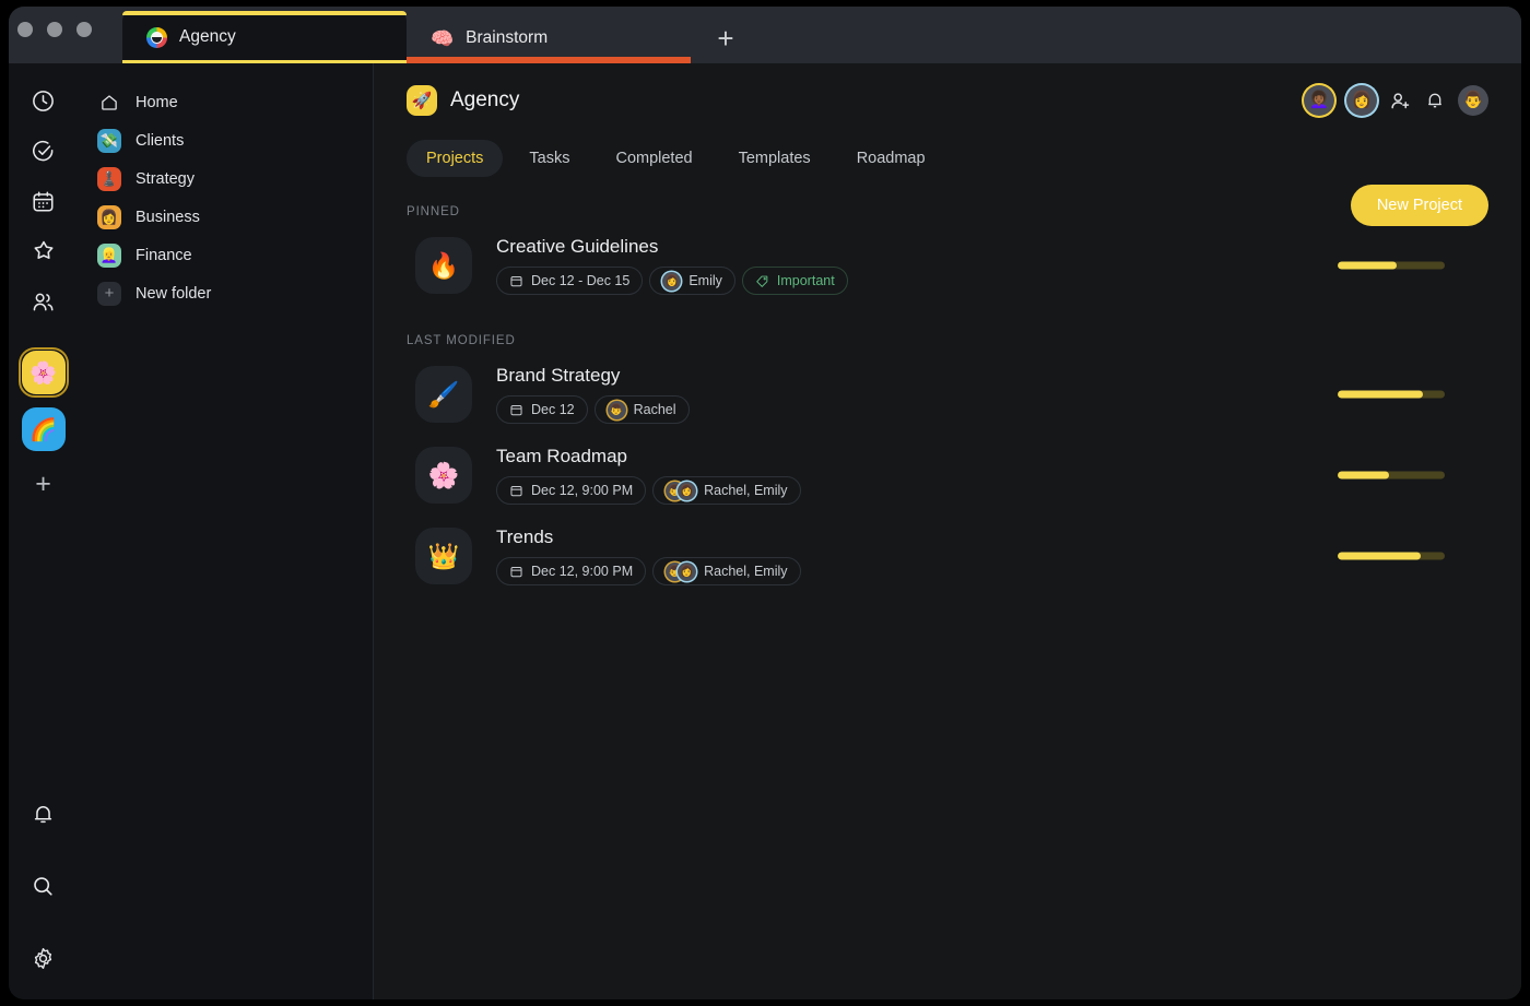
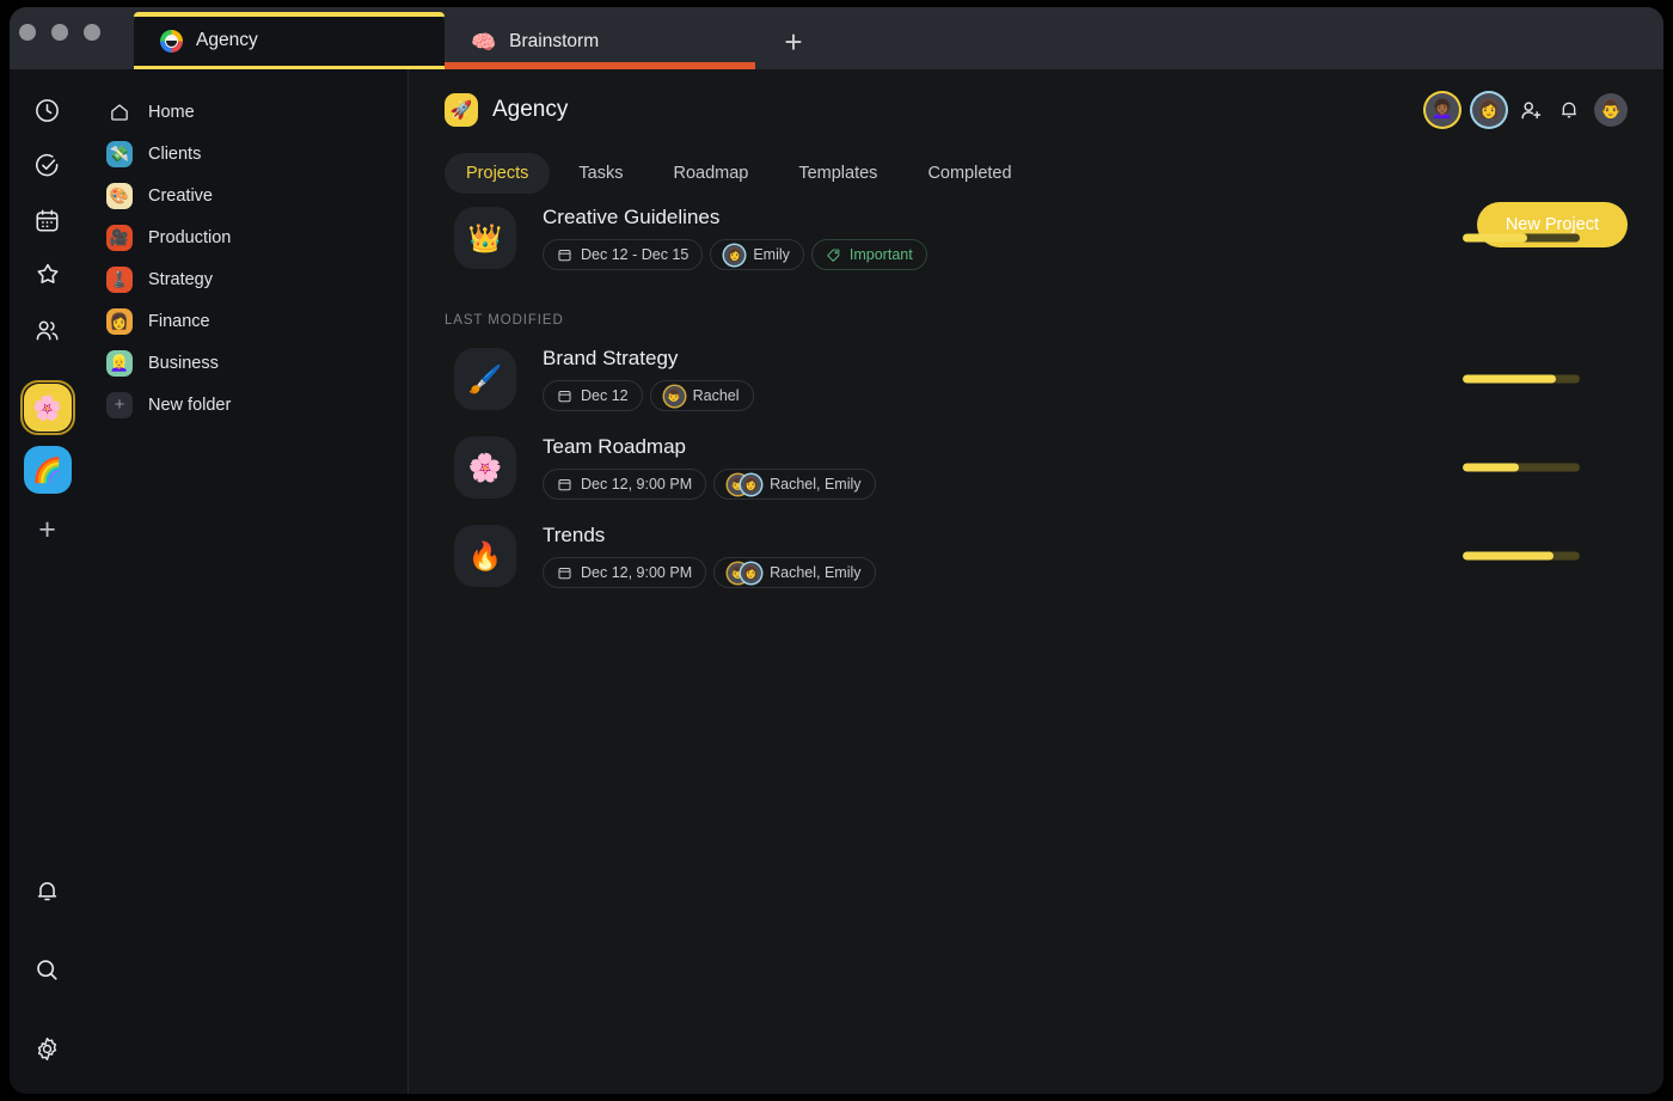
  Agency
  🧠
  Brainstorm
  +
  🌸
  🌈
  +
  Home
  💸
  Clients
+ 🎨
+ Creative
+ 🎥
+ Production
  ♟️
  Strategy
  👩
- Business
+ Finance
  👱‍♀️
- Finance
+ Business
  +
  New folder
  🚀
  Agency
  👩🏾‍🦱
  👩
  👨
  Projects
  Tasks
- Completed
+ Roadmap
  Templates
- Roadmap
+ Completed
  New Project
- PINNED
- 🔥
+ 👑
  Creative Guidelines
  Dec 12 - Dec 15
  👩
  Emily
  Important
  LAST MODIFIED
  🖌️
  Brand Strategy
  Dec 12
  👦
  Rachel
  🌸
  Team Roadmap
  Dec 12, 9:00 PM
  👦
  👩
  Rachel, Emily
- 👑
+ 🔥
  Trends
  Dec 12, 9:00 PM
  👦
  👩
  Rachel, Emily
